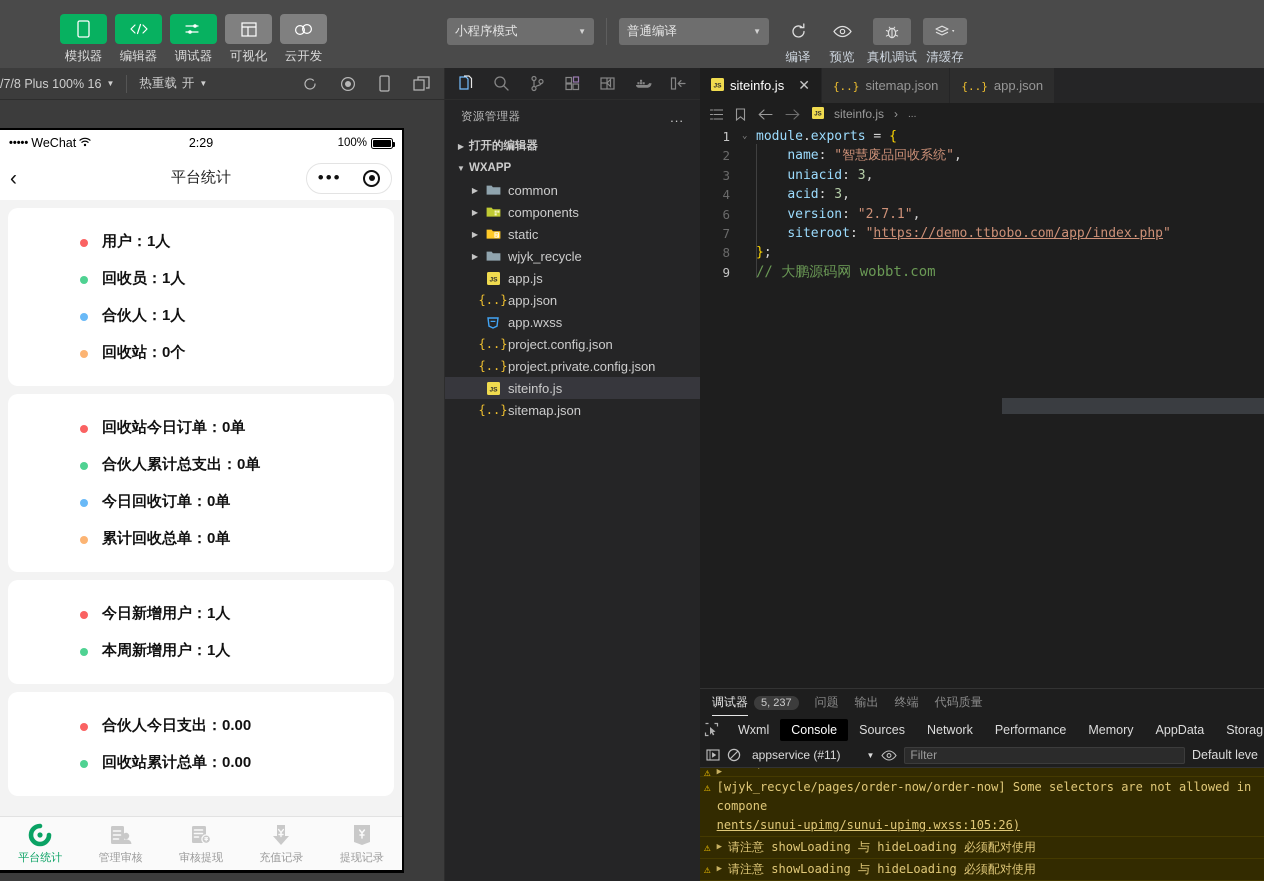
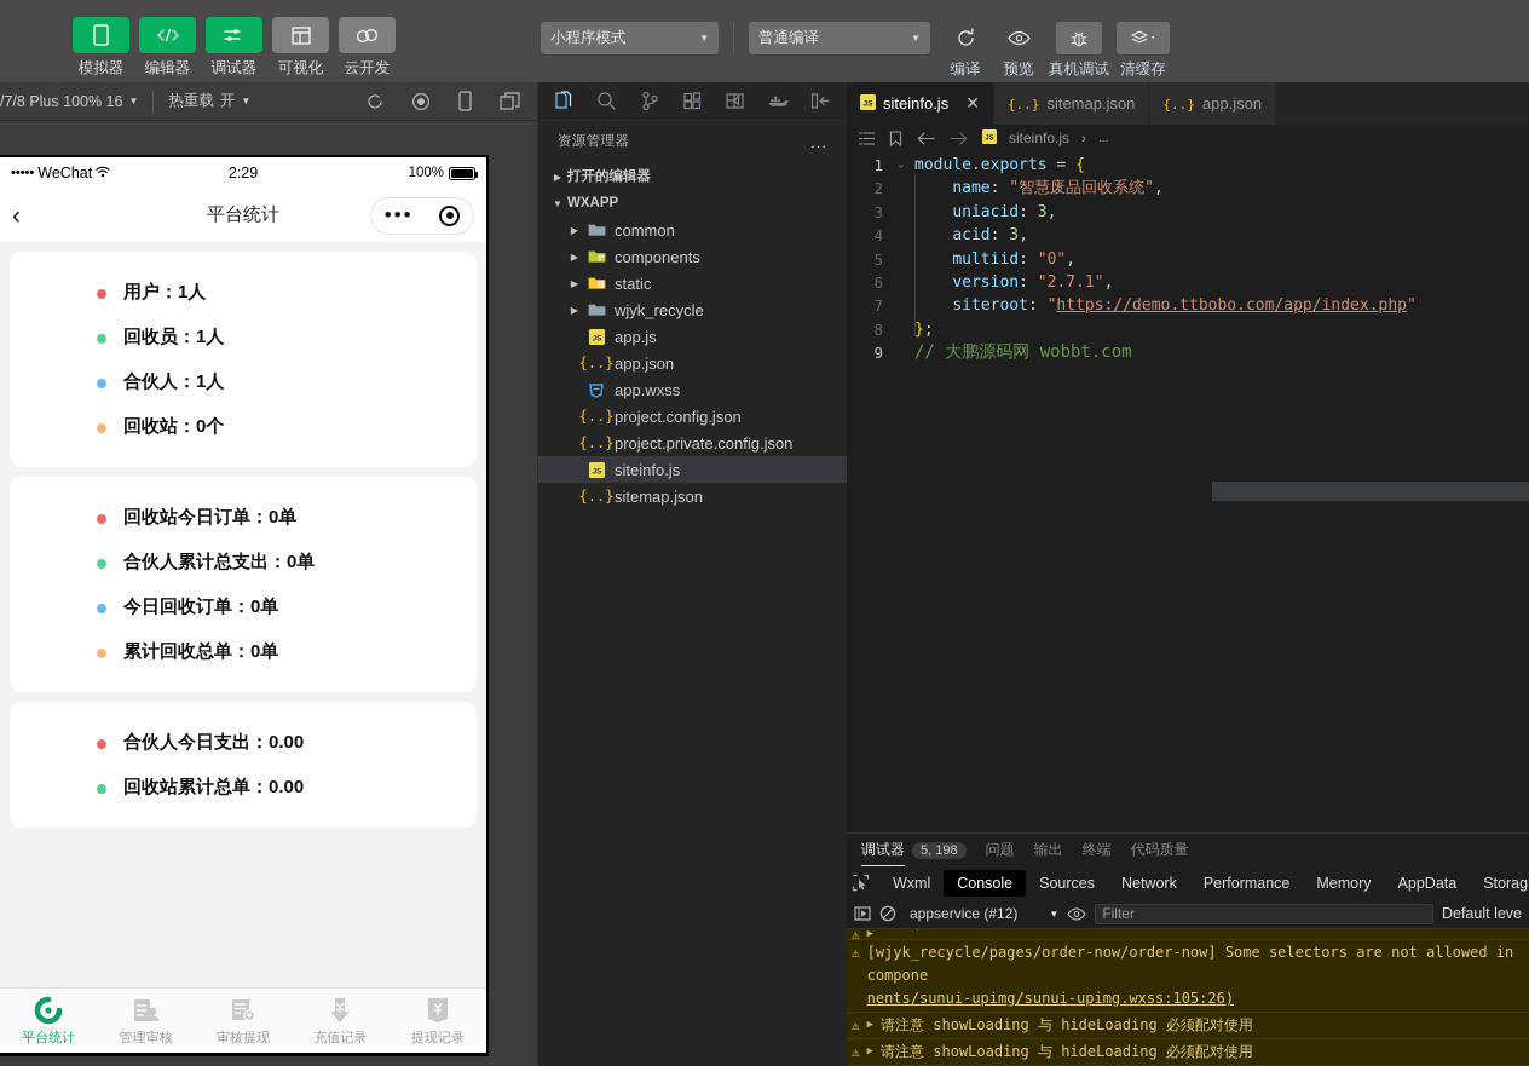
  模拟器
  编辑器
  调试器
  可视化
  云开发
  小程序模式
  ▼
  普通编译
  ▼
  编译
  预览
  真机调试
  清缓存
  /7/8 Plus 100% 16
  ▼
  热重载
  开
  ▼
  •••••
  WeChat
  2:29
  100%
  ‹
  平台统计
  •••
  用户：1人
  回收员：1人
  合伙人：1人
  回收站：0个
  回收站今日订单：0单
  合伙人累计总支出：0单
  今日回收订单：0单
  累计回收总单：0单
- 今日新增用户：1人
- 本周新增用户：1人
  合伙人今日支出：0.00
  回收站累计总单：0.00
  平台统计
  管理审核
  审核提现
  充值记录
  提现记录
  资源管理器
  ...
  ▶
  打开的编辑器
  ▼
  WXAPP
  ▶
  common
  ▶
  components
  ▶
  static
  ▶
  wjyk_recycle
  app.js
  {..}
  app.json
  app.wxss
  {..}
  project.config.json
  {..}
  project.private.config.json
  siteinfo.js
  {..}
  sitemap.json
  siteinfo.js
  ✕
  {..}
  sitemap.json
  {..}
  app.json
  siteinfo.js
  ›
  ...
  1
  ⌄
  module.exports = {
  2
  name: "智慧废品回收系统",
  3
  uniacid: 3,
  4
  acid: 3,
+ 5
+ multiid: "0",
  6
  version: "2.7.1",
  7
  siteroot: "https://demo.ttbobo.com/app/index.php"
  8
  };
  9
  // 大鹏源码网 wobbt.com
  调试器
- 5, 237
+ 5, 198
  问题
  输出
  终端
  代码质量
  Wxml
  Console
  Sources
  Network
  Performance
  Memory
  AppData
  Storag
- appservice (#11)
+ appservice (#12)
  ▼
  Filter
  Default leve
  ⚠
  ▶
  ⚠
  [wjyk_recycle/pages/order-now/order-now] Some selectors are not allowed in compone
  nents/sunui-upimg/sunui-upimg.wxss:105:26)
  ⚠
  ▶
  请注意 showLoading 与 hideLoading 必须配对使用
  ⚠
  ▶
  请注意 showLoading 与 hideLoading 必须配对使用
